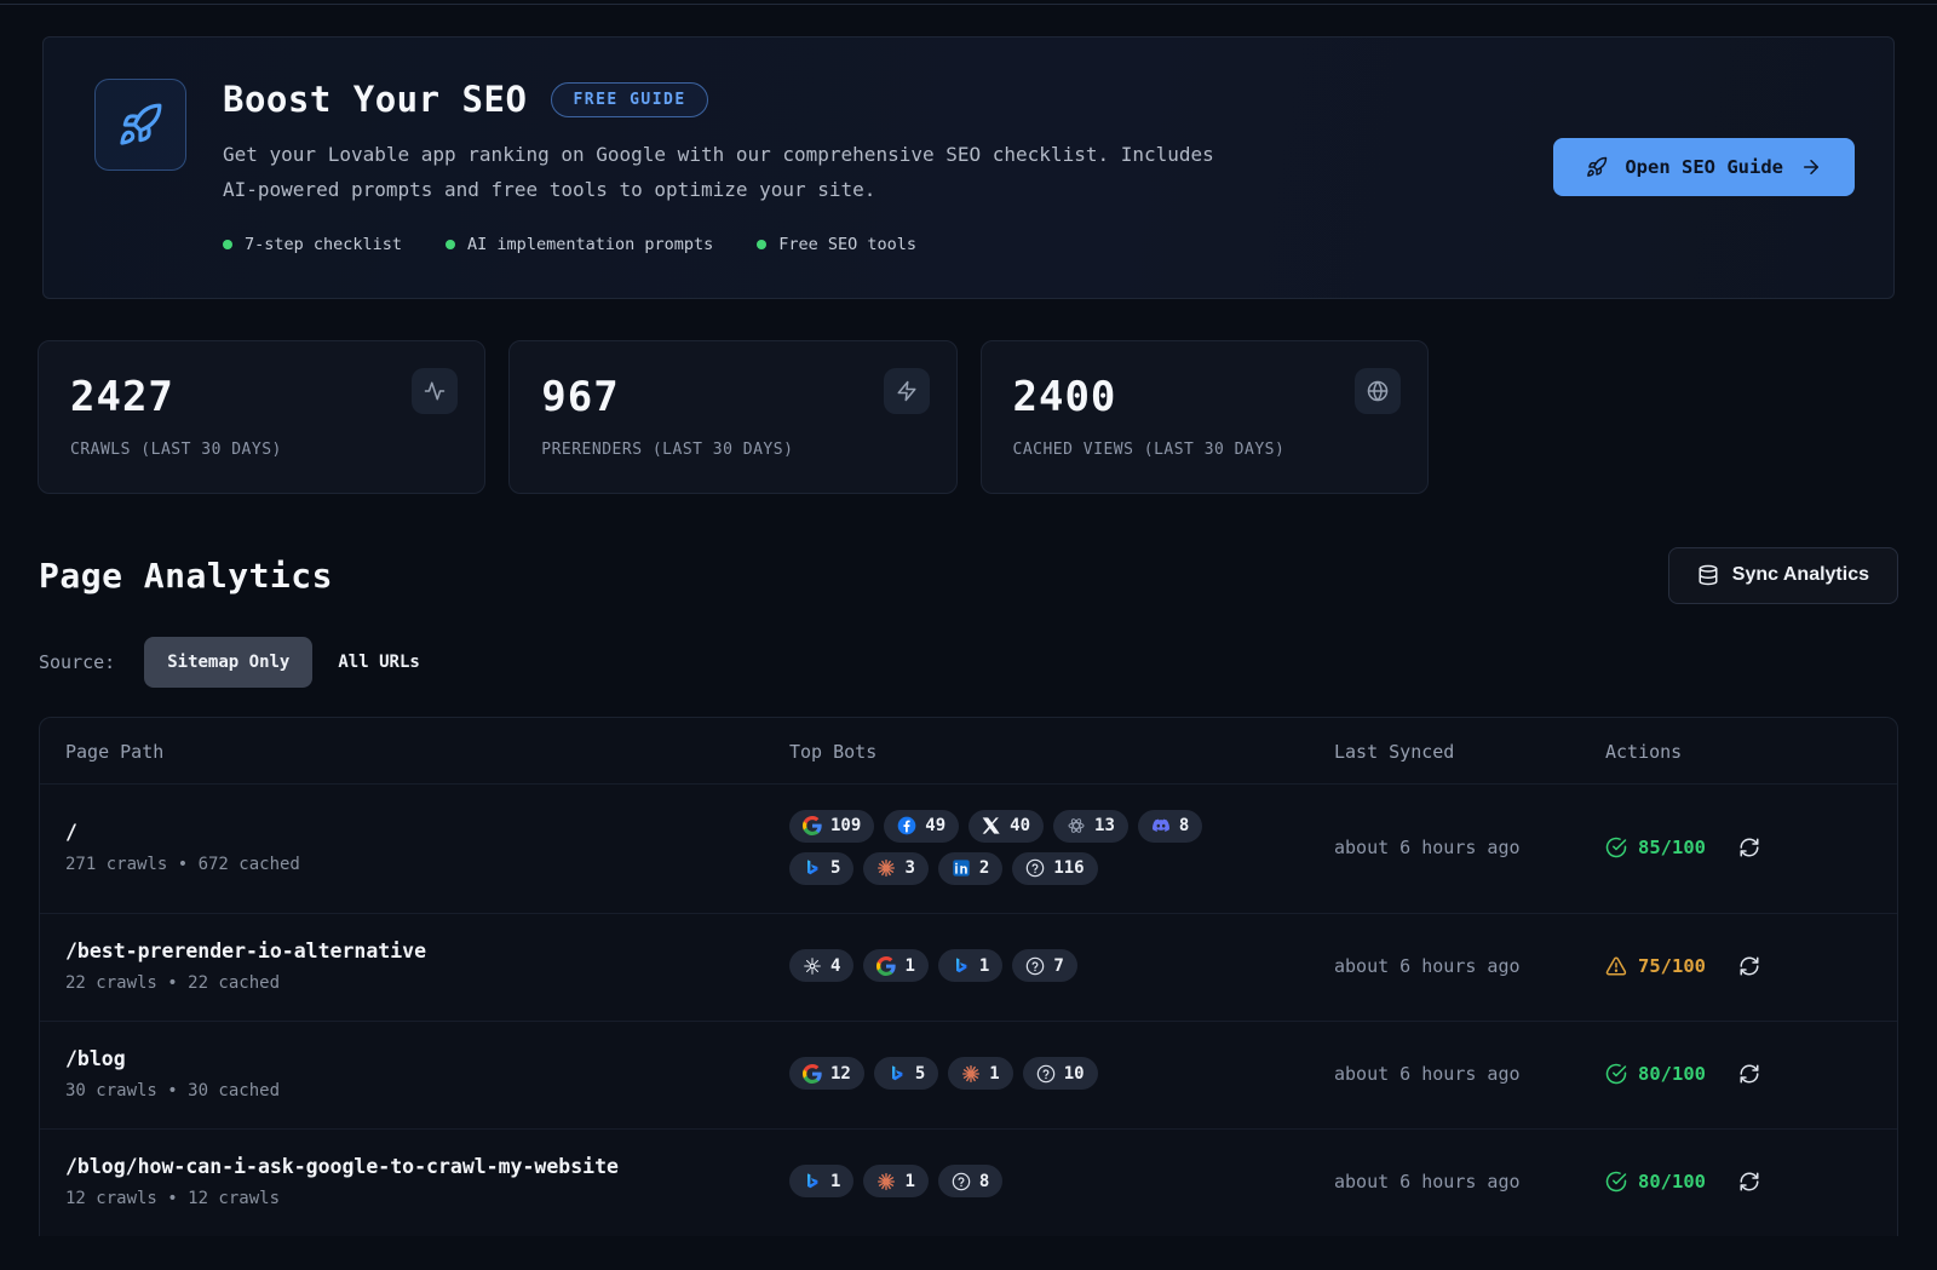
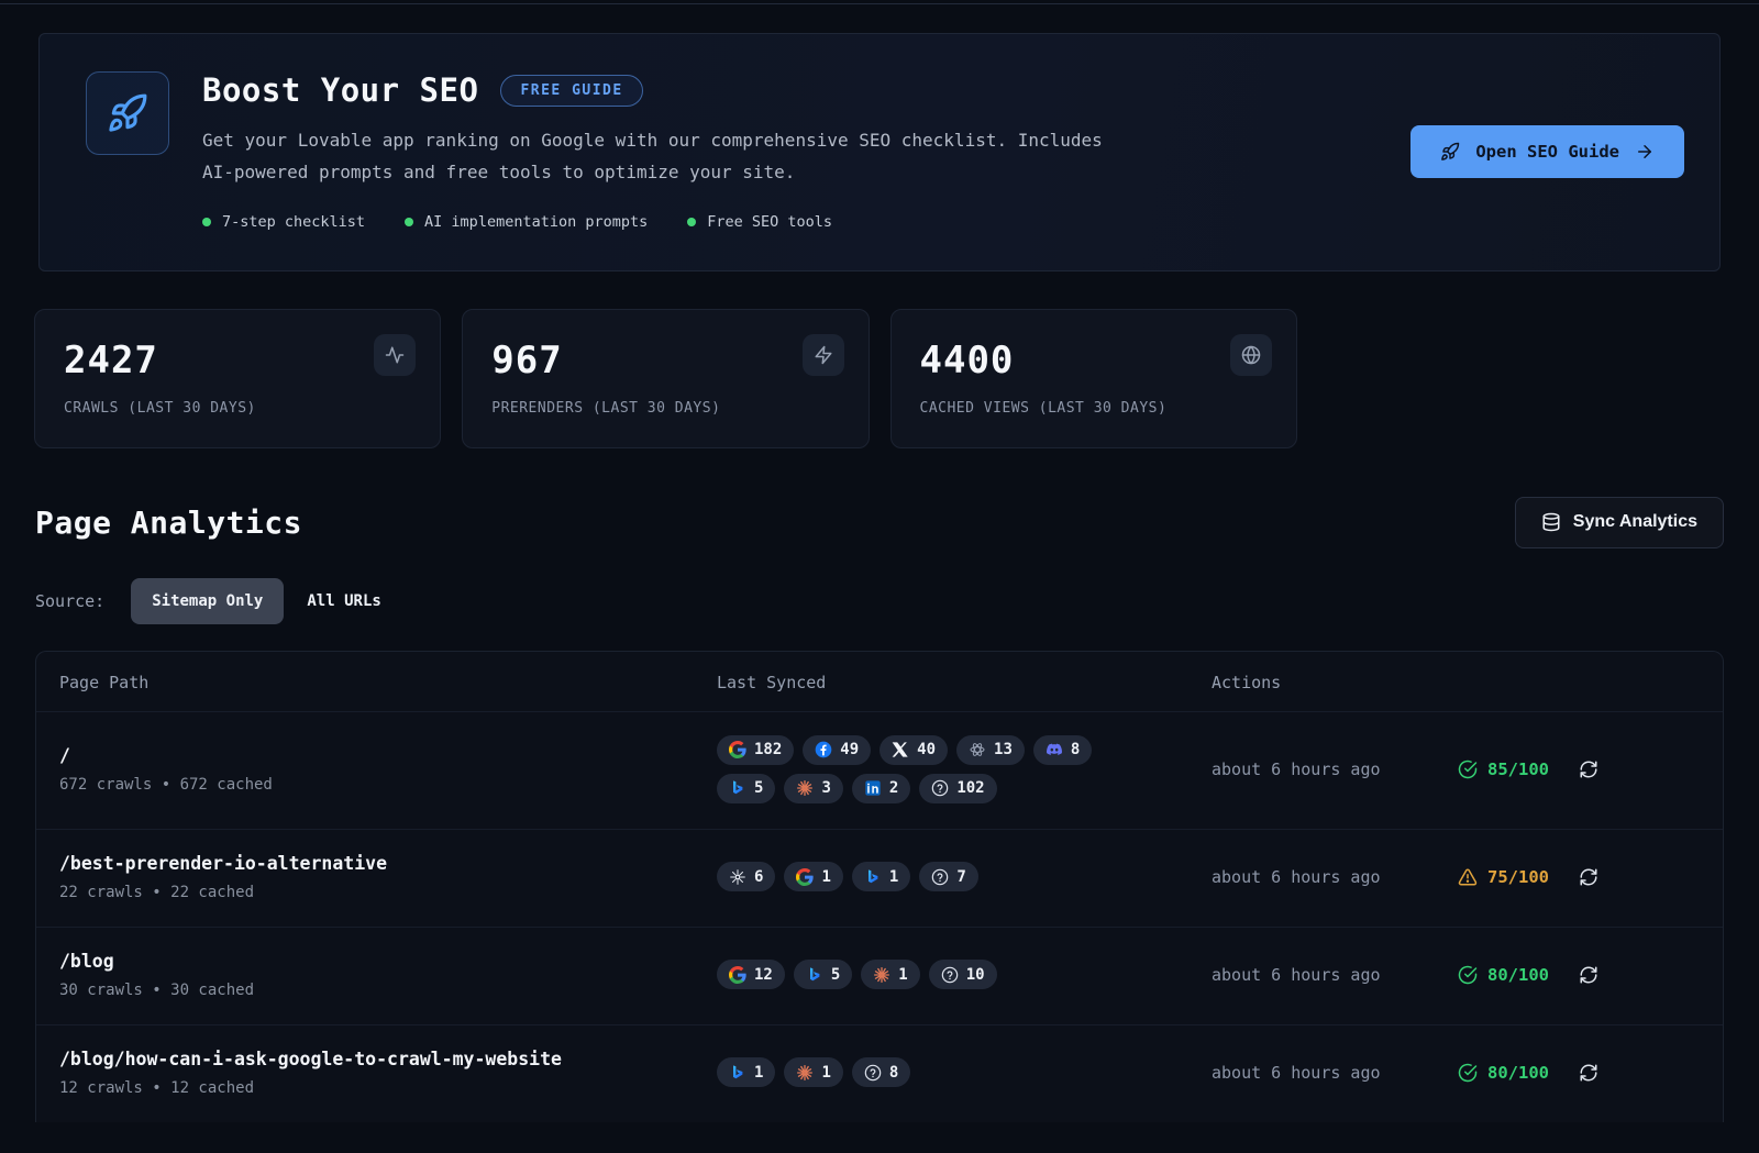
  Boost Your SEO
  FREE GUIDE
  Get your Lovable app ranking on Google with our comprehensive SEO checklist. Includes AI-powered prompts and free tools to optimize your site.
  7-step checklist
  AI implementation prompts
  Free SEO tools
  Open SEO Guide
  2427
  CRAWLS (LAST 30 DAYS)
  967
  PRERENDERS (LAST 30 DAYS)
- 2400
+ 4400
  CACHED VIEWS (LAST 30 DAYS)
  Page Analytics
  Sync Analytics
  Source:
  Sitemap Only All URLs
  Page Path
- Top Bots
  Last Synced
  Actions
  /
- 271 crawls • 672 cached
+ 672 crawls • 672 cached
- 109
+ 182
  49
  40
  13
  8
  5
  3
  2
- 116
+ 102
  about 6 hours ago
  85/100
  /best-prerender-io-alternative
  22 crawls • 22 cached
- 4
+ 6
  1
  1
  7
  about 6 hours ago
  75/100
  /blog
  30 crawls • 30 cached
  12
  5
  1
  10
  about 6 hours ago
  80/100
  /blog/how-can-i-ask-google-to-crawl-my-website
- 12 crawls • 12 crawls
+ 12 crawls • 12 cached
  1
  1
  8
  about 6 hours ago
  80/100
